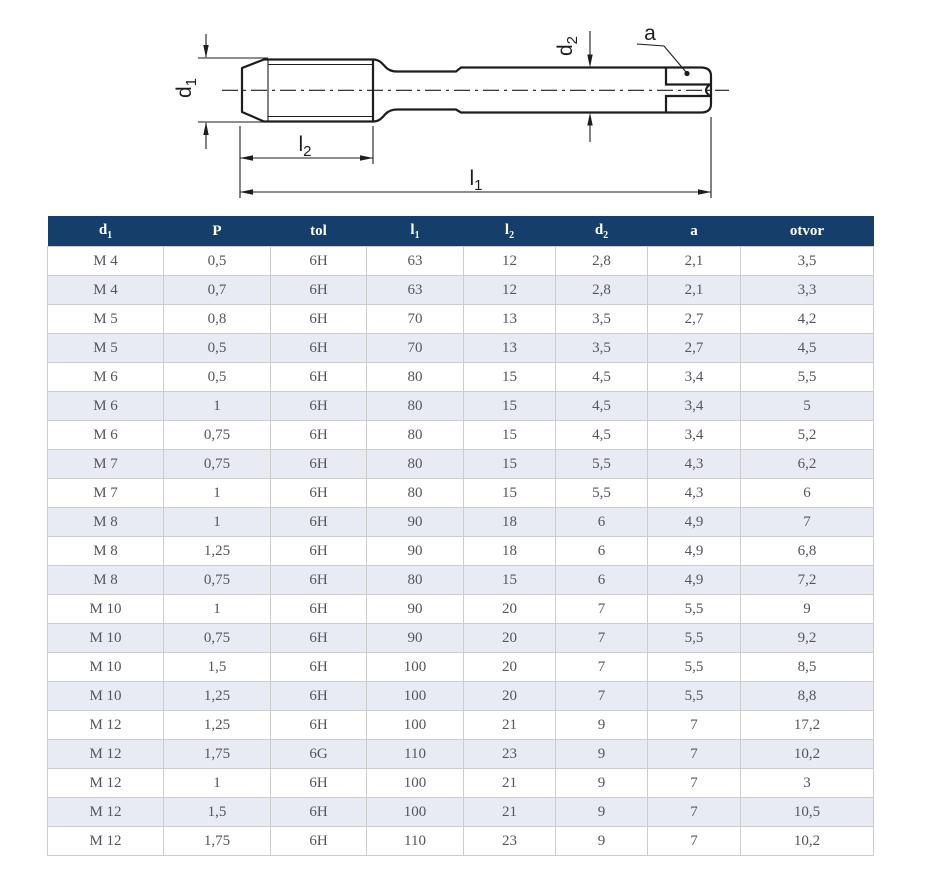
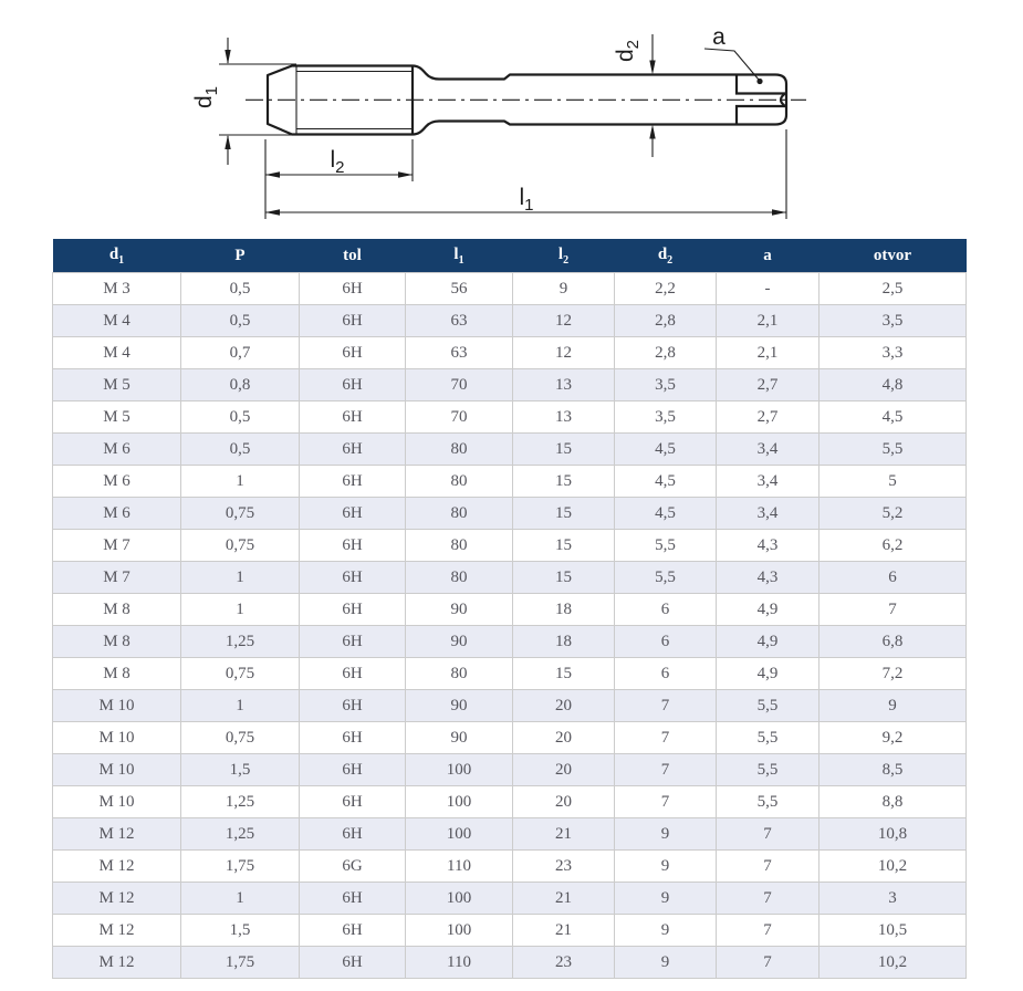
  l2
  l1
  a
  d1	P	tol	l1	l2	d2	a	otvor
+ M 3	0,5	6H	56	9	2,2	-	2,5
  M 4	0,5	6H	63	12	2,8	2,1	3,5
  M 4	0,7	6H	63	12	2,8	2,1	3,3
- M 5	0,8	6H	70	13	3,5	2,7	4,2
+ M 5	0,8	6H	70	13	3,5	2,7	4,8
  M 5	0,5	6H	70	13	3,5	2,7	4,5
  M 6	0,5	6H	80	15	4,5	3,4	5,5
  M 6	1	6H	80	15	4,5	3,4	5
  M 6	0,75	6H	80	15	4,5	3,4	5,2
  M 7	0,75	6H	80	15	5,5	4,3	6,2
  M 7	1	6H	80	15	5,5	4,3	6
  M 8	1	6H	90	18	6	4,9	7
  M 8	1,25	6H	90	18	6	4,9	6,8
  M 8	0,75	6H	80	15	6	4,9	7,2
  M 10	1	6H	90	20	7	5,5	9
  M 10	0,75	6H	90	20	7	5,5	9,2
  M 10	1,5	6H	100	20	7	5,5	8,5
  M 10	1,25	6H	100	20	7	5,5	8,8
- M 12	1,25	6H	100	21	9	7	17,2
+ M 12	1,25	6H	100	21	9	7	10,8
  M 12	1,75	6G	110	23	9	7	10,2
  M 12	1	6H	100	21	9	7	3
  M 12	1,5	6H	100	21	9	7	10,5
  M 12	1,75	6H	110	23	9	7	10,2
